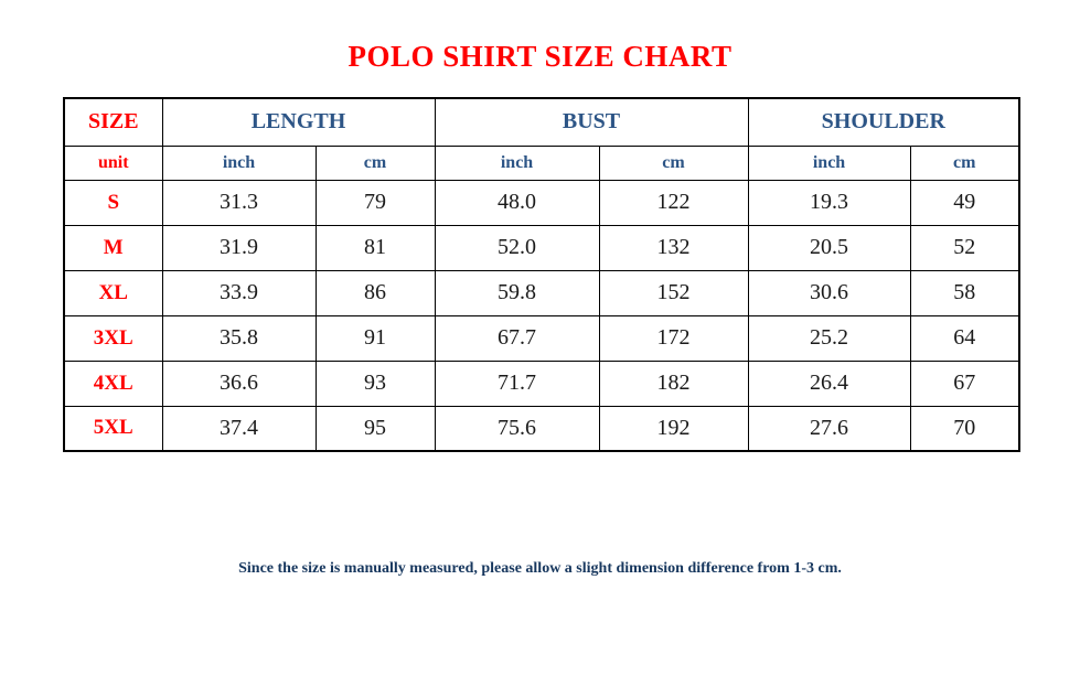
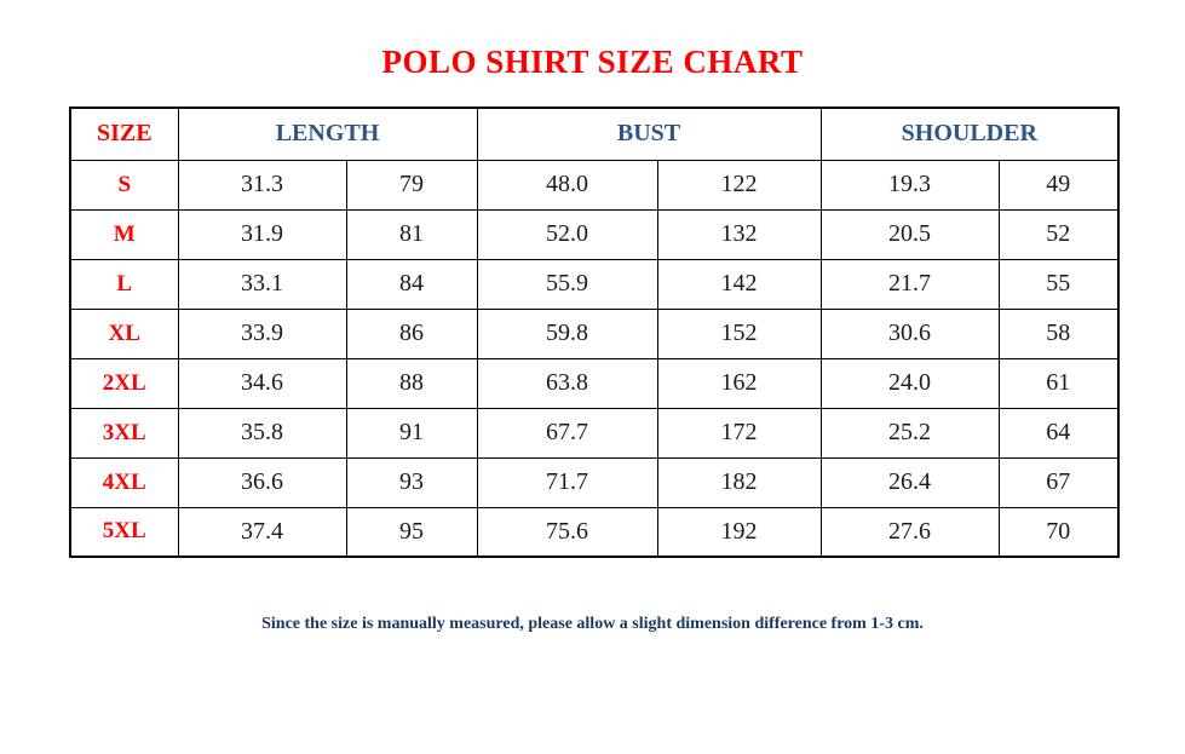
  POLO SHIRT SIZE CHART
  SIZE	LENGTH	BUST	SHOULDER
- unit	inch	cm	inch	cm	inch	cm
  S	31.3	79	48.0	122	19.3	49
  M	31.9	81	52.0	132	20.5	52
+ L	33.1	84	55.9	142	21.7	55
  XL	33.9	86	59.8	152	30.6	58
+ 2XL	34.6	88	63.8	162	24.0	61
  3XL	35.8	91	67.7	172	25.2	64
  4XL	36.6	93	71.7	182	26.4	67
  5XL	37.4	95	75.6	192	27.6	70
  Since the size is manually measured, please allow a slight dimension difference from 1-3 cm.
